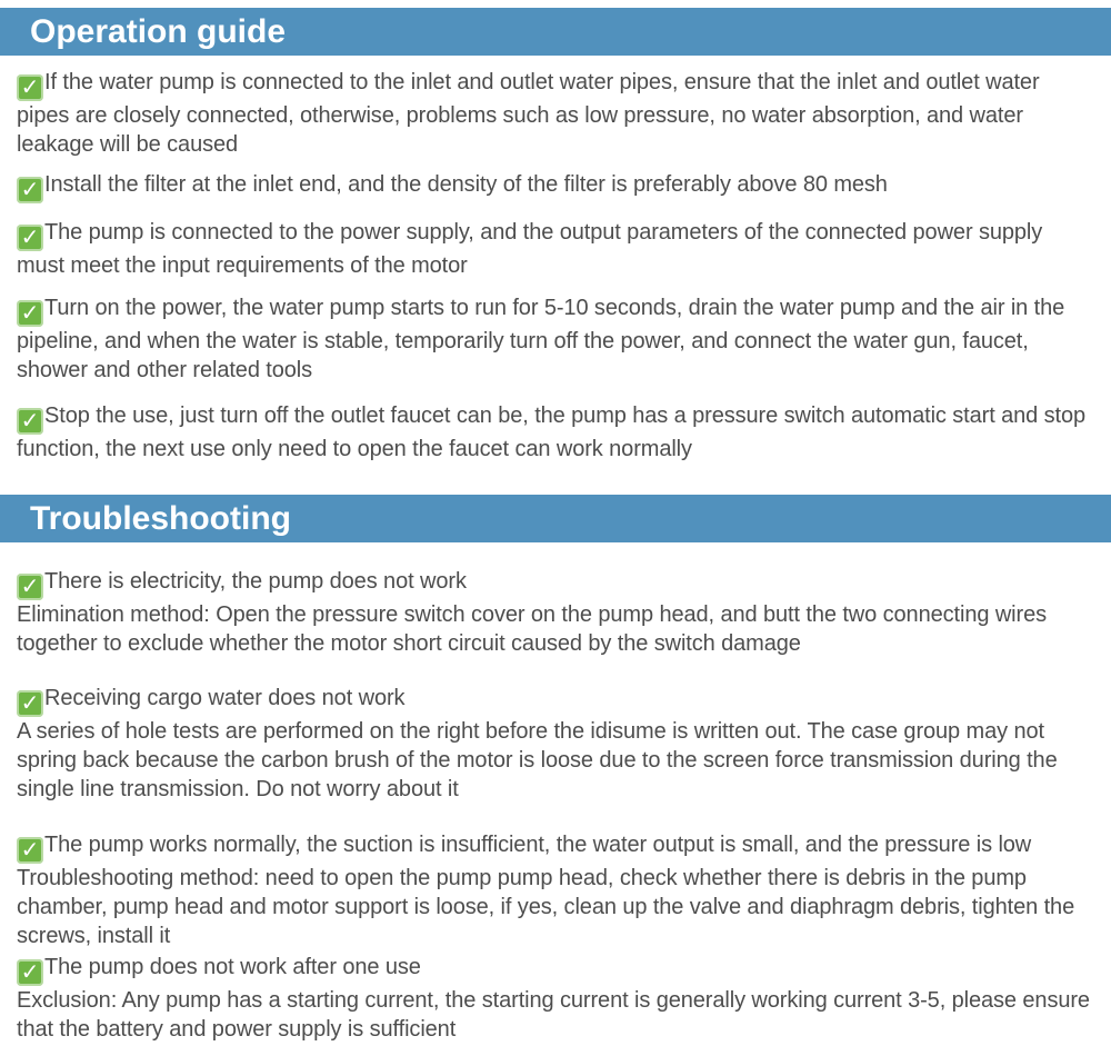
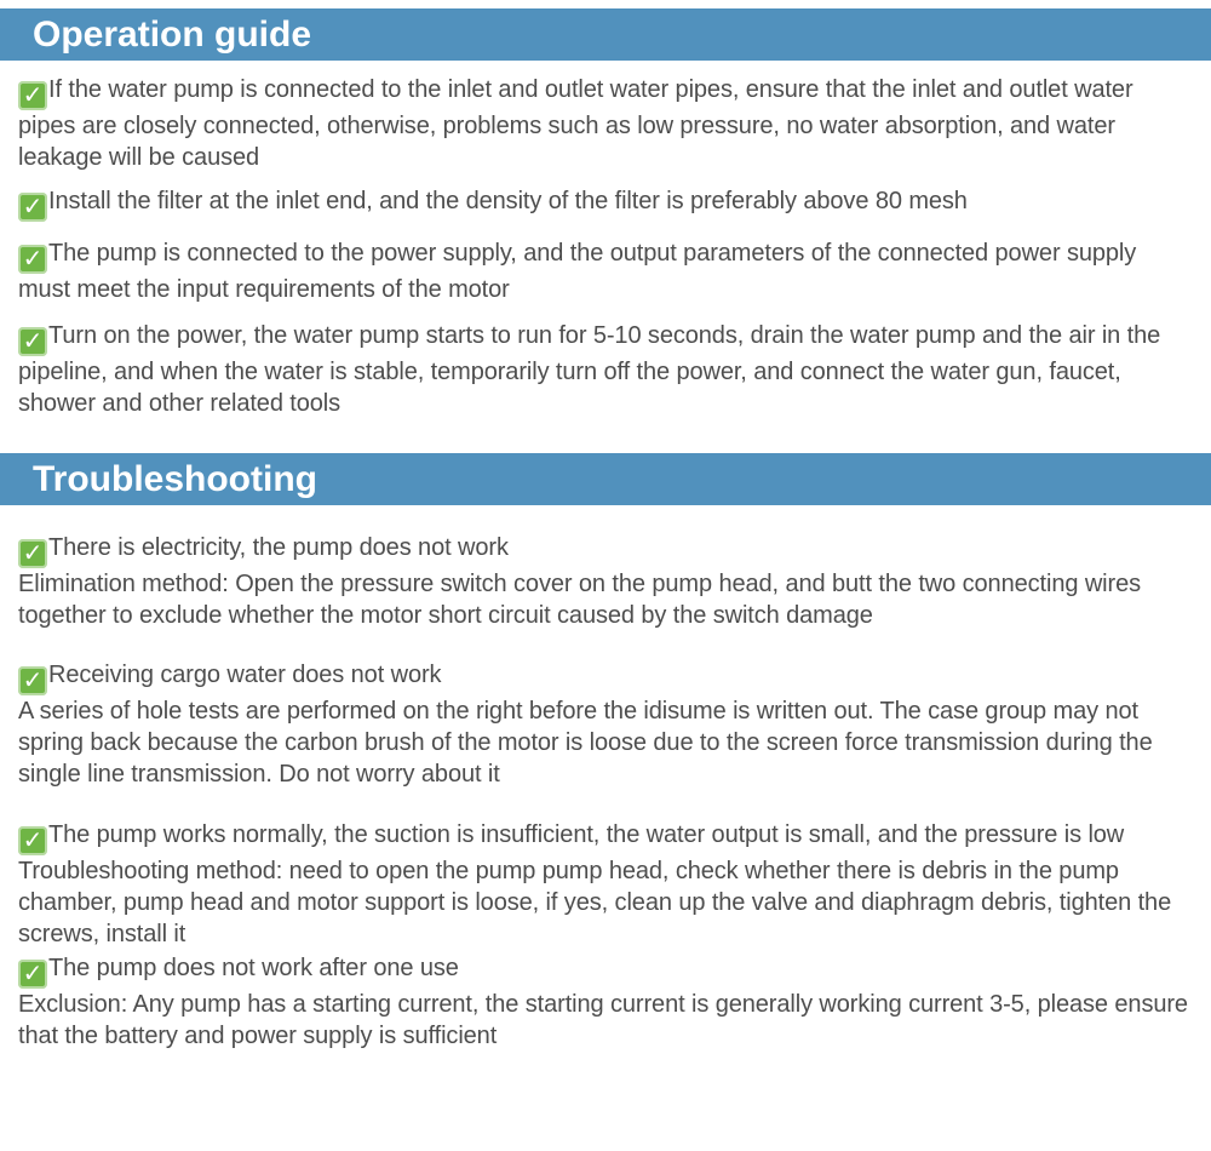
  Operation guide
  ✓ If the water pump is connected to the inlet and outlet water pipes, ensure that the inlet and outlet water pipes are closely connected, otherwise, problems such as low pressure, no water absorption, and water leakage will be caused
  ✓ Install the filter at the inlet end, and the density of the filter is preferably above 80 mesh
  ✓ The pump is connected to the power supply, and the output parameters of the connected power supply must meet the input requirements of the motor
  ✓ Turn on the power, the water pump starts to run for 5-10 seconds, drain the water pump and the air in the pipeline, and when the water is stable, temporarily turn off the power, and connect the water gun, faucet, shower and other related tools
- ✓ Stop the use, just turn off the outlet faucet can be, the pump has a pressure switch automatic start and stop function, the next use only need to open the faucet can work normally
  Troubleshooting
  ✓ There is electricity, the pump does not work
  Elimination method: Open the pressure switch cover on the pump head, and butt the two connecting wires together to exclude whether the motor short circuit caused by the switch damage
  ✓ Receiving cargo water does not work
  A series of hole tests are performed on the right before the idisume is written out. The case group may not spring back because the carbon brush of the motor is loose due to the screen force transmission during the single line transmission. Do not worry about it
  ✓ The pump works normally, the suction is insufficient, the water output is small, and the pressure is low
  Troubleshooting method: need to open the pump pump head, check whether there is debris in the pump chamber, pump head and motor support is loose, if yes, clean up the valve and diaphragm debris, tighten the screws, install it
  ✓ The pump does not work after one use
  Exclusion: Any pump has a starting current, the starting current is generally working current 3-5, please ensure that the battery and power supply is sufficient
